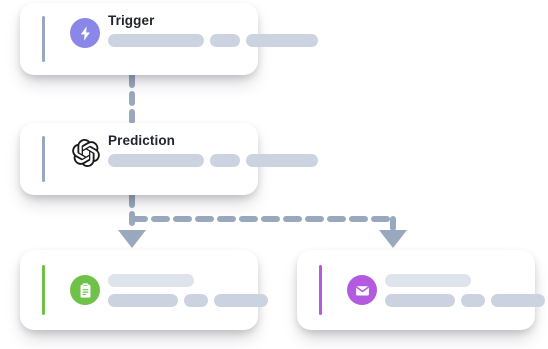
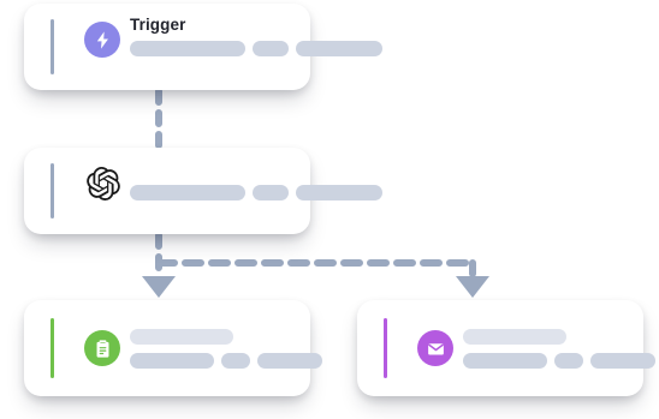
  Trigger
- Prediction
